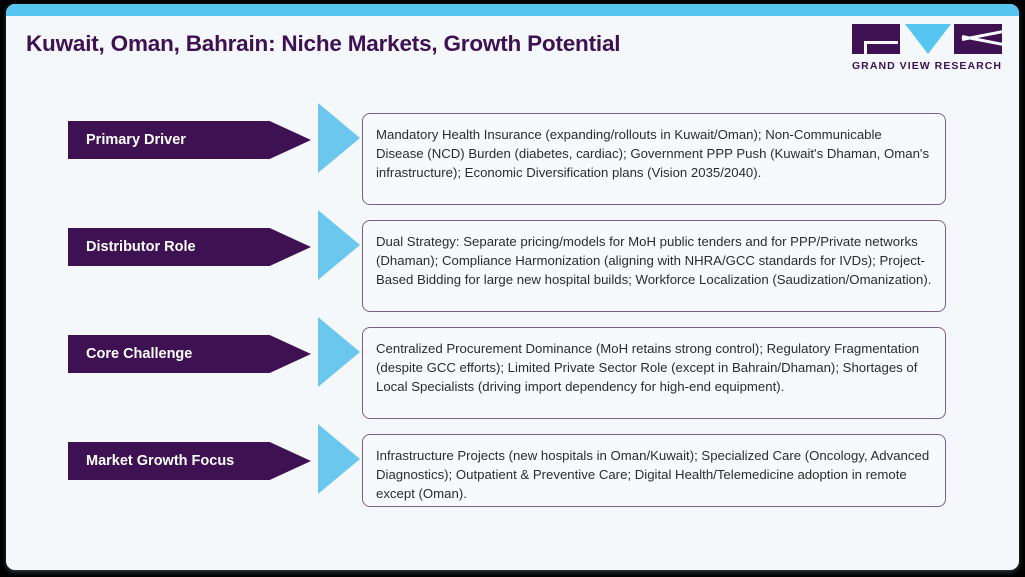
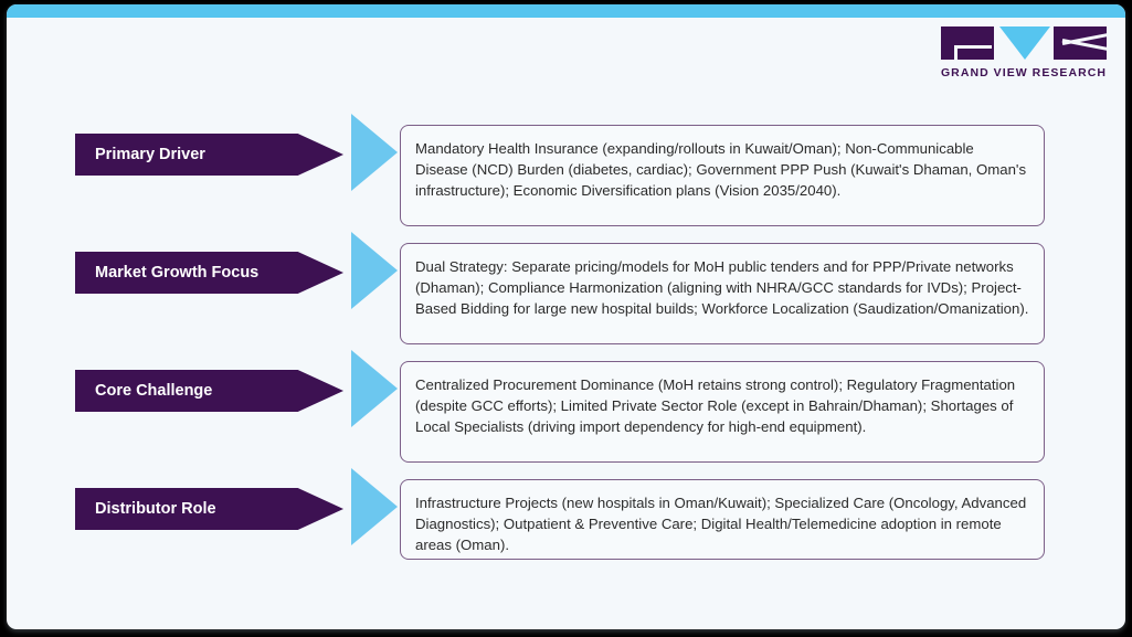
- Kuwait, Oman, Bahrain: Niche Markets, Growth Potential
  GRAND VIEW RESEARCH
  Primary Driver
  Mandatory Health Insurance (expanding/rollouts in Kuwait/Oman); Non-Communicable Disease (NCD) Burden (diabetes, cardiac); Government PPP Push (Kuwait's Dhaman, Oman's infrastructure); Economic Diversification plans (Vision 2035/2040).
- Distributor Role
+ Market Growth Focus
  Dual Strategy: Separate pricing/models for MoH public tenders and for PPP/Private networks (Dhaman); Compliance Harmonization (aligning with NHRA/GCC standards for IVDs); Project-Based Bidding for large new hospital builds; Workforce Localization (Saudization/Omanization).
  Core Challenge
  Centralized Procurement Dominance (MoH retains strong control); Regulatory Fragmentation (despite GCC efforts); Limited Private Sector Role (except in Bahrain/Dhaman); Shortages of Local Specialists (driving import dependency for high-end equipment).
- Market Growth Focus
+ Distributor Role
- Infrastructure Projects (new hospitals in Oman/Kuwait); Specialized Care (Oncology, Advanced Diagnostics); Outpatient & Preventive Care; Digital Health/Telemedicine adoption in remote except (Oman).
+ Infrastructure Projects (new hospitals in Oman/Kuwait); Specialized Care (Oncology, Advanced Diagnostics); Outpatient & Preventive Care; Digital Health/Telemedicine adoption in remote areas (Oman).
